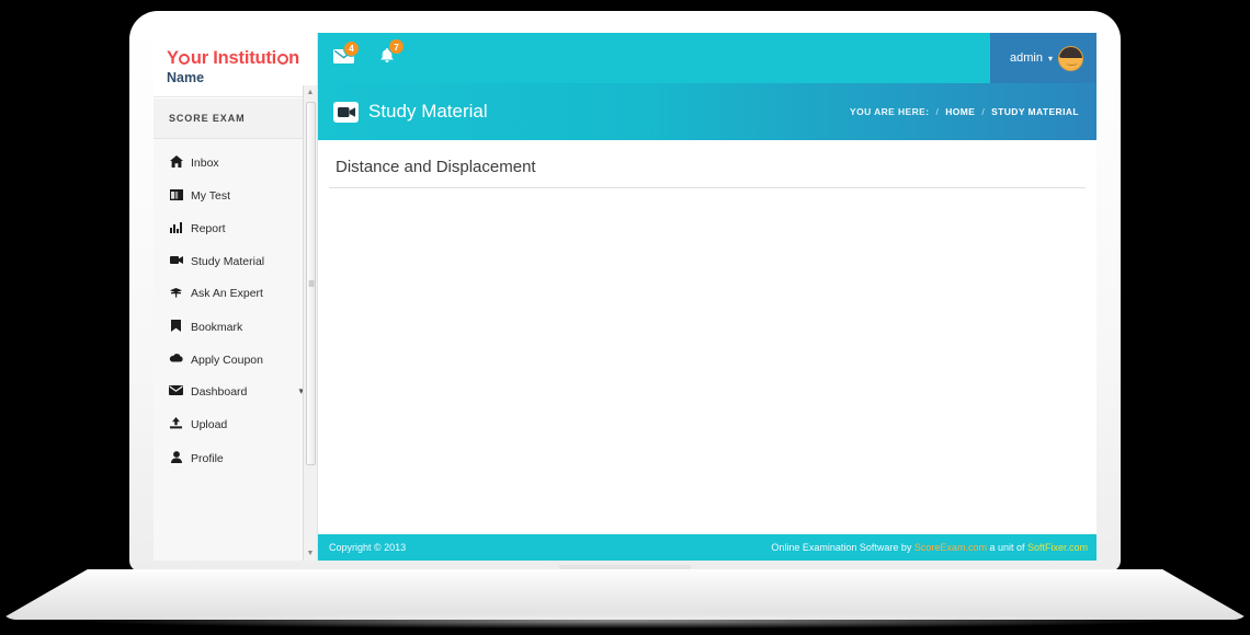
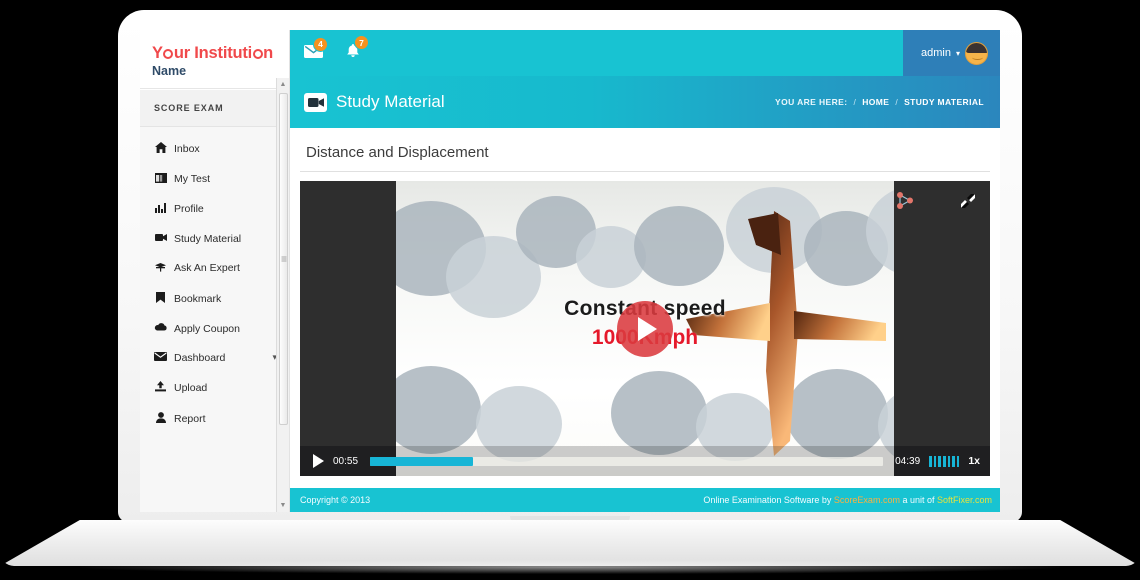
  Y ur Instituti n
  Name
  SCORE EXAM
  Inbox
  My Test
- Report
+ Profile
  Study Material
  Ask An Expert
  Bookmark
  Apply Coupon
  Dashboard
  ▾
  Upload
- Profile
+ Report
  4
  7
  admin
  ▾
  Study Material
  YOU ARE HERE:
  /
  HOME
  /
  STUDY MATERIAL
  Distance and Displacement
+ Constant speed
+ 1000Kmph
+ 00:55
+ 04:39
+ 1x
  Copyright © 2013
  Online Examination Software by ScoreExam.com a unit of SoftFixer.com
